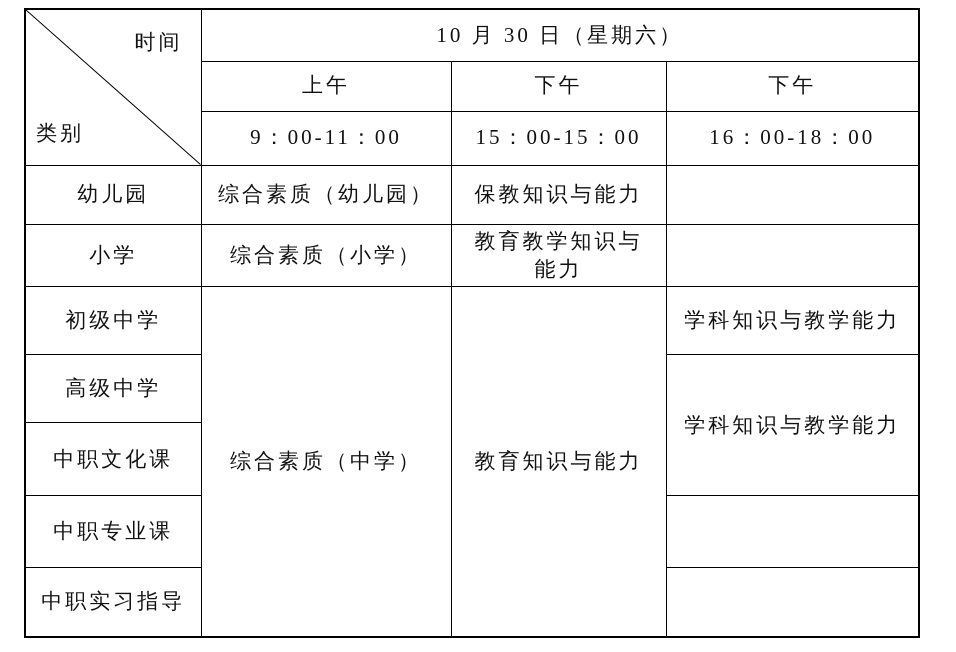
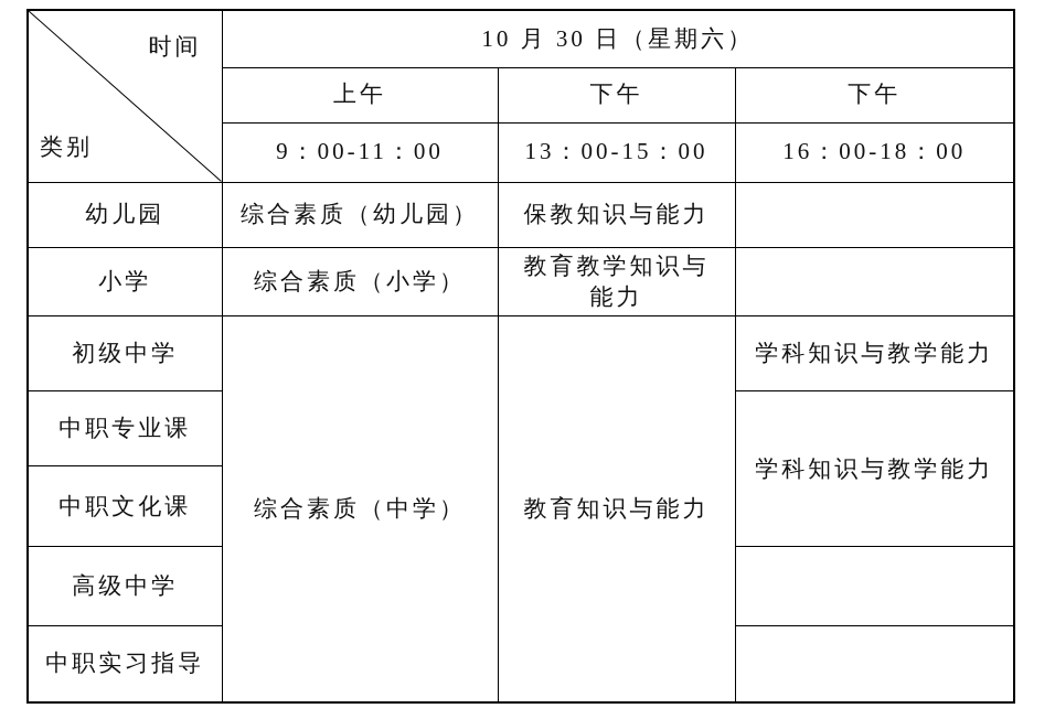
  时间 类别	10 月 30 日（星期六）
  上午	下午	下午
- 9：00-11：00	15：00-15：00	16：00-18：00
+ 9：00-11：00	13：00-15：00	16：00-18：00
  幼儿园	综合素质（幼儿园）	保教知识与能力
  小学	综合素质（小学）	教育教学知识与能力
  初级中学	综合素质（中学）	教育知识与能力	学科知识与教学能力
- 高级中学	学科知识与教学能力
+ 中职专业课	学科知识与教学能力
  中职文化课
- 中职专业课
+ 高级中学
  中职实习指导
